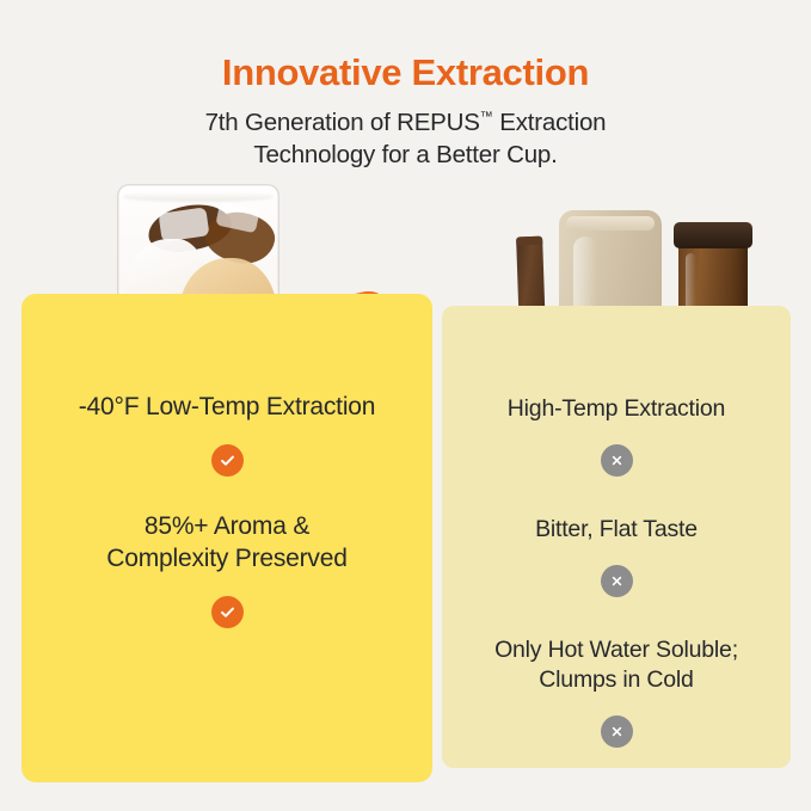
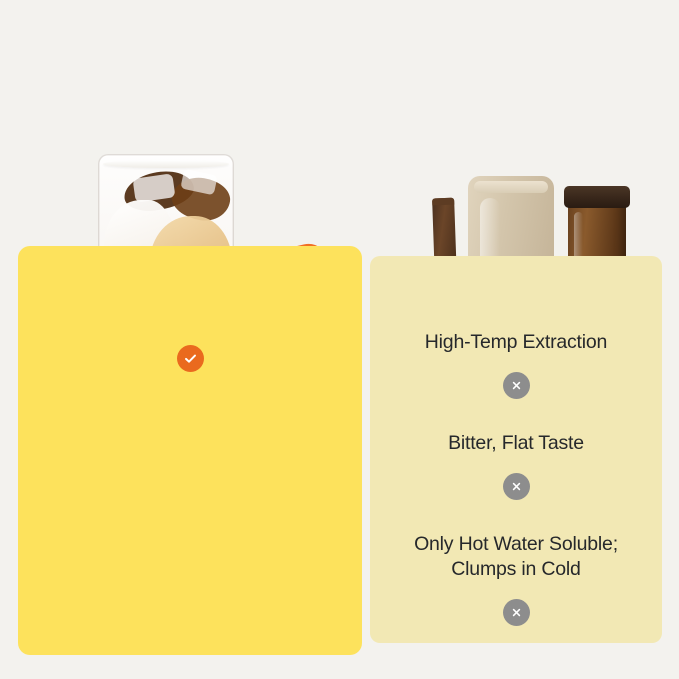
- Innovative Extraction
- 7th Generation of REPUS™ Extraction
- Technology for a Better Cup.
- -40°F Low-Temp Extraction
- 85%+ Aroma &
- Complexity Preserved
  High-Temp Extraction
  Bitter, Flat Taste
  Only Hot Water Soluble;
  Clumps in Cold
